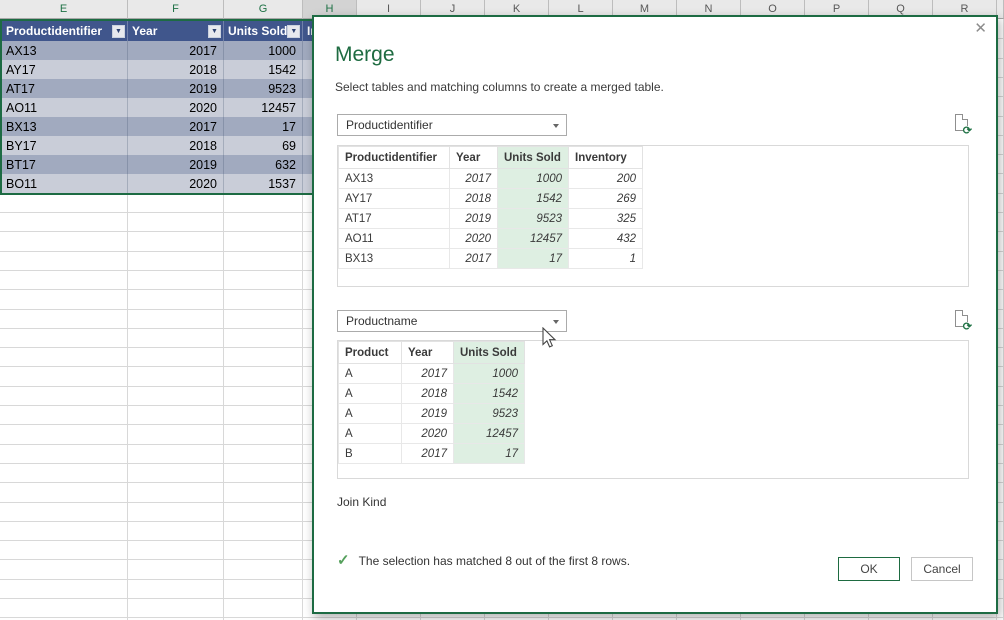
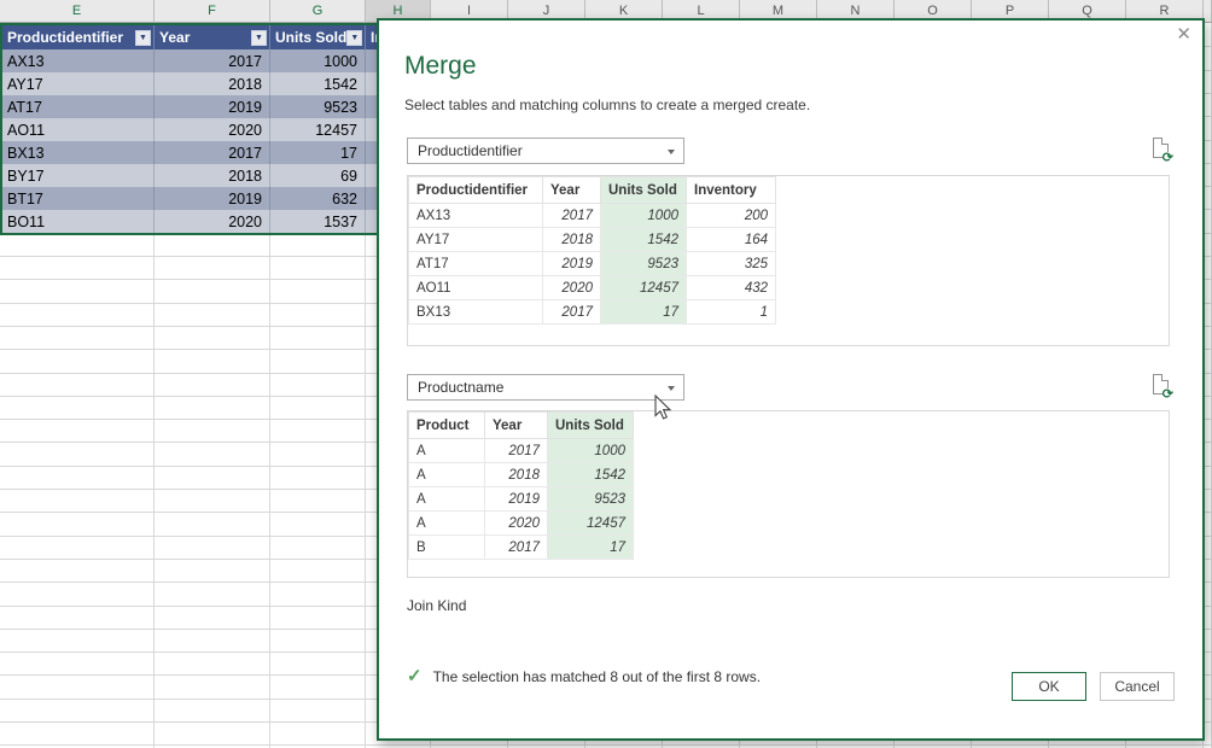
  E
  F
  G
  H
  I
  J
  K
  L
  M
  N
  O
  P
  Q
  R
  Productidentifier
  Year
  Units Sold
  AX13
  2017
  1000
  AY17
  2018
  1542
  AT17
  2019
  9523
  AO11
  2020
  12457
  BX13
  2017
  17
  BY17
  2018
  69
  BT17
  2019
  632
  BO11
  2020
  1537
  ✕
  Merge
- Select tables and matching columns to create a merged table.
+ Select tables and matching columns to create a merged create.
  Productidentifier
  ⟳
  Productidentifier	Year	Units Sold	Inventory
  AX13	2017	1000	200
- AY17	2018	1542	269
+ AY17	2018	1542	164
  AT17	2019	9523	325
  AO11	2020	12457	432
  BX13	2017	17	1
  Productname
  ⟳
  Product	Year	Units Sold
  A	2017	1000
  A	2018	1542
  A	2019	9523
  A	2020	12457
  B	2017	17
  Join Kind
  ✓
  The selection has matched 8 out of the first 8 rows.
  OK
  Cancel
